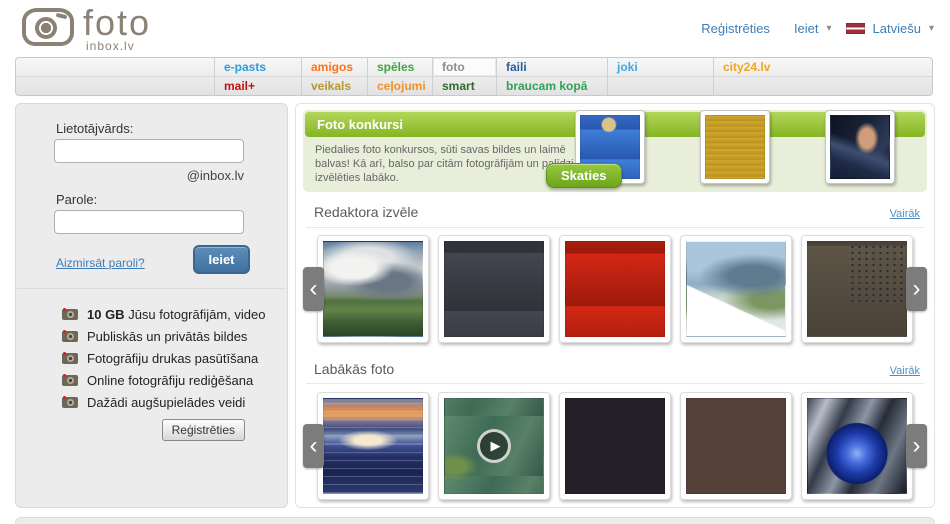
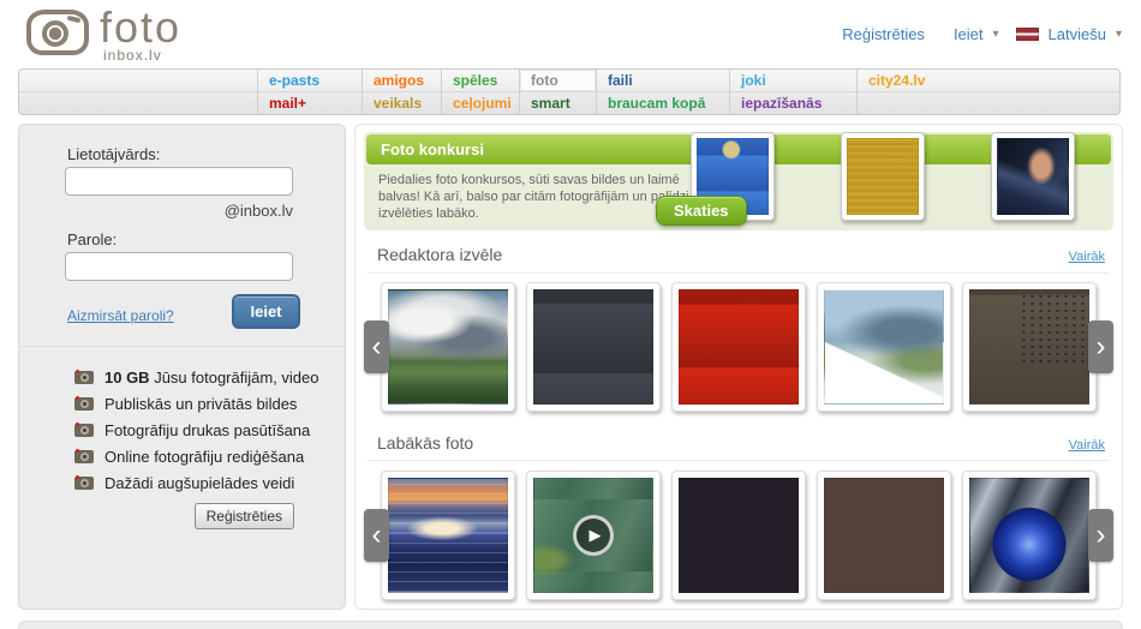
  foto
  inbox.lv
  Reģistrēties
  Ieiet
  ▾
  Latviešu
  ▾
  e-pasts
  mail+
  amigos
  veikals
  spēles
  ceļojumi
  foto
  smart
  faili
  braucam kopā
  joki
+ iepazīšanās
  city24.lv
  Lietotājvārds:
  @inbox.lv
  Parole:
  Aizmirsāt paroli?
  Ieiet
  10 GB Jūsu fotogrāfijām, video
  Publiskās un privātās bildes
  Fotogrāfiju drukas pasūtīšana
  Online fotogrāfiju rediģēšana
  Dažādi augšupielādes veidi
  Reģistrēties
  Foto konkursi
  Piedalies foto konkursos, sūti savas bildes un laimē balvas! Kā arī, balso par citām fotogrāfijām un p izvēlēties labāko.
  Skaties
  Redaktora izvēle
  Vairāk
  ‹
  ›
  Labākās foto
  Vairāk
  ▶
  ‹
  ›
